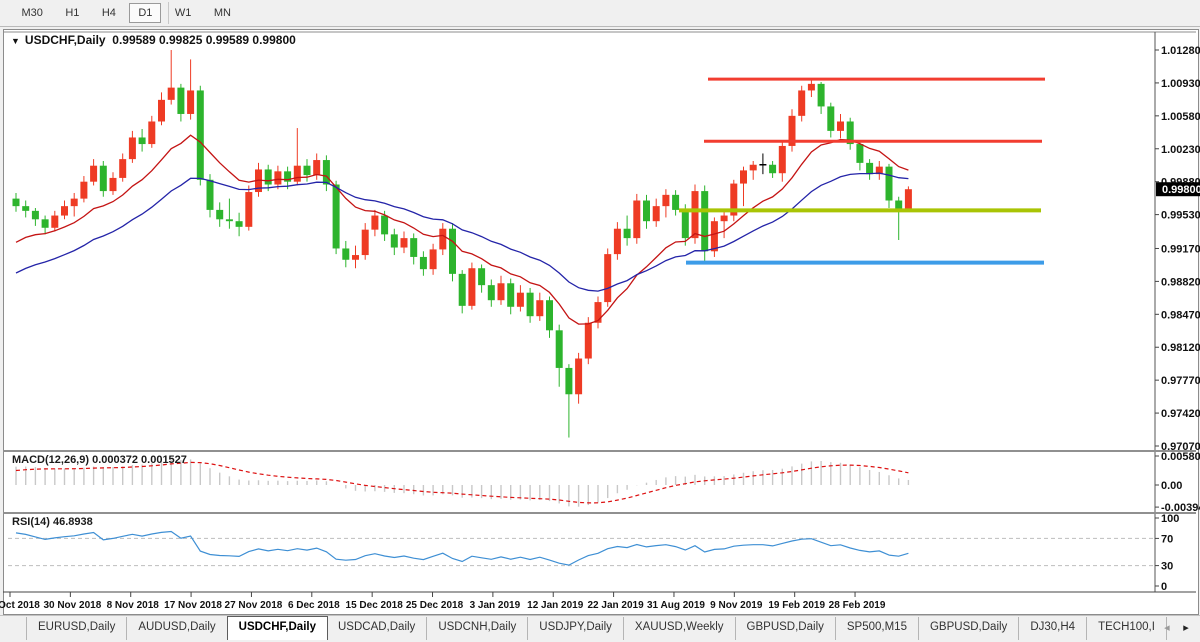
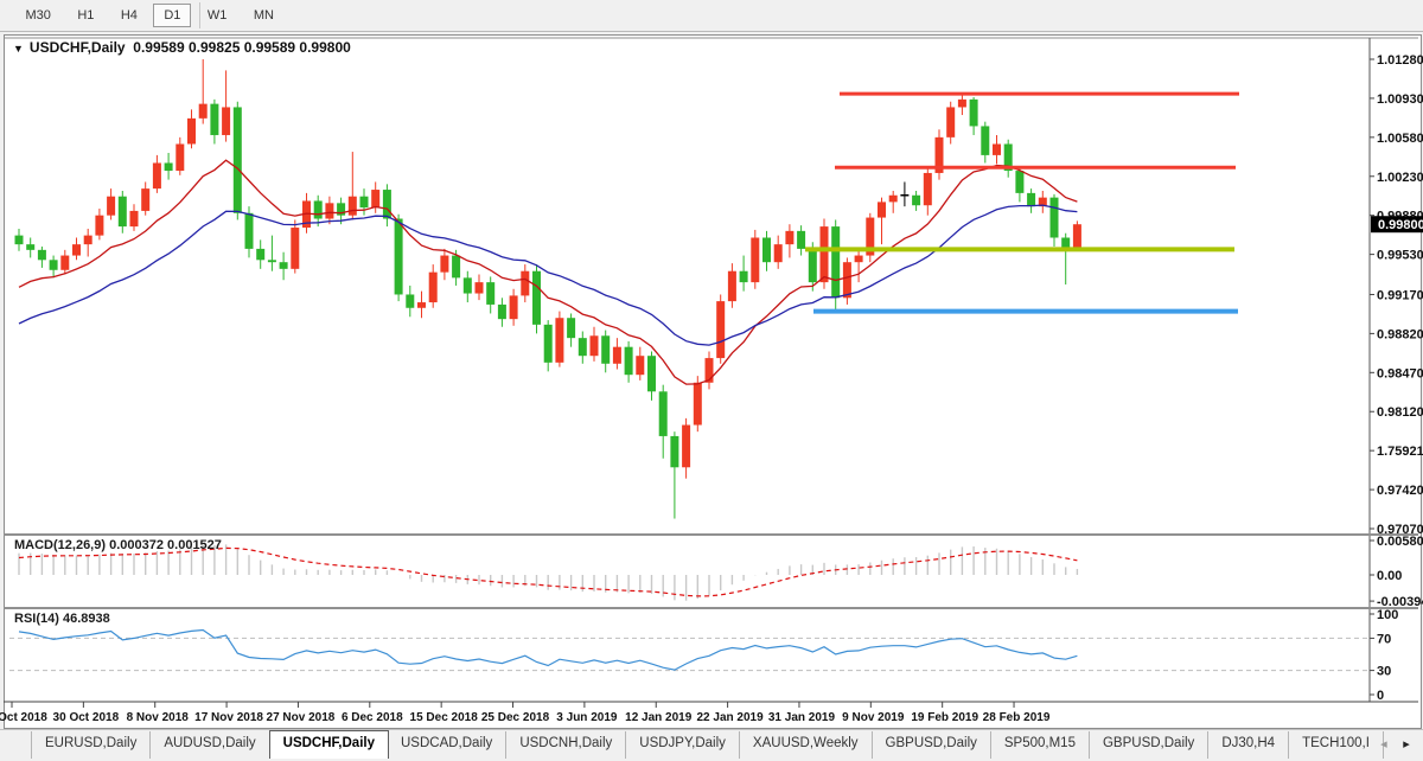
  M30 H1 H4 D1 W1 MN
  1.01280
  1.00930
  1.00580
  1.00230
  0.99530
  0.99170
  0.98820
  0.98470
  0.98120
- 0.97770
+ 1.75921
  0.97420
  0.97070
  0.99800
  0.00580
  0.00
  -0.0039
  100
  70
  30
  0
  Oct 2018
- 30 Nov 2018
+ 30 Oct 2018
  8 Nov 2018
  17 Nov 2018
  27 Nov 2018
  6 Dec 2018
  15 Dec 2018
  25 Dec 2018
- 3 Jan 2019
+ 3 Jun 2019
  12 Jan 2019
  22 Jan 2019
- 31 Aug 2019
+ 31 Jan 2019
  9 Nov 2019
  19 Feb 2019
  28 Feb 2019
  ▼ USDCHF,Daily 0.99589 0.99825 0.99589 0.99800
  MACD(12,26,9) 0.000372 0.001527
  RSI(14) 46.8938
  EURUSD,Daily AUDUSD,Daily USDCHF,Daily USDCAD,Daily USDCNH,Daily USDJPY,Daily XAUUSD,Weekly GBPUSD,Daily SP500,M15 GBPUSD,Daily DJ30,H4 TECH100,I
  ◂ ▸
